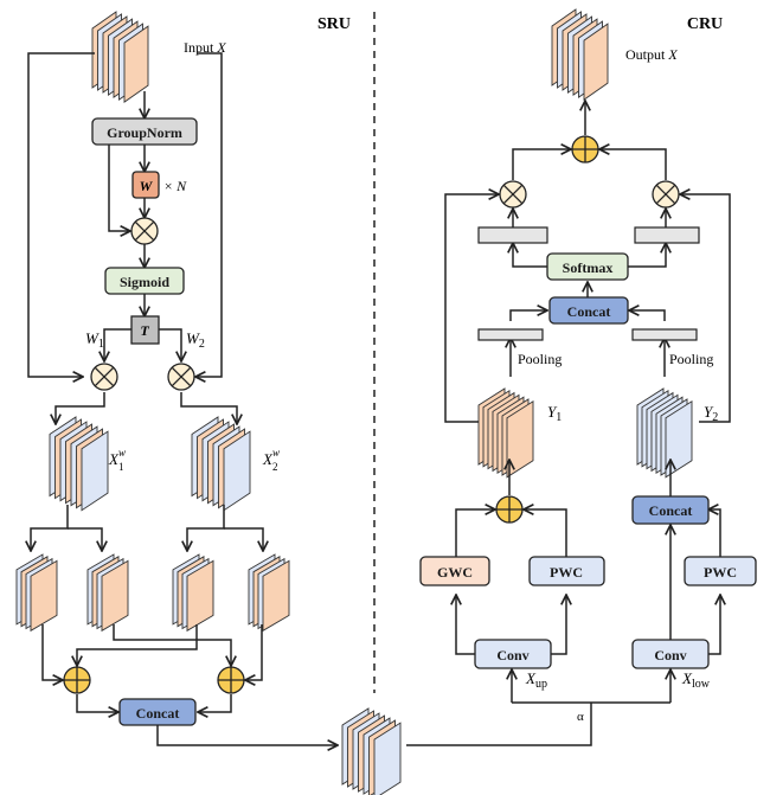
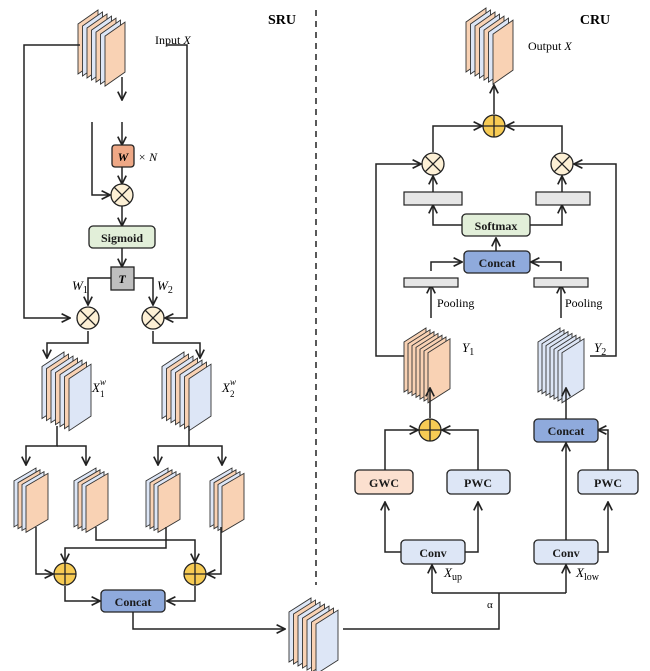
  SRU
  CRU
- GroupNorm
  W
  × N
  Sigmoid
  T
  W1
  W2
  Concat
  Input X
  Xw 1
  Xw 2
  Softmax
  Concat
  Pooling
  Pooling
  Y1
  Y2
  GWC
  PWC
  Concat
  PWC
  Conv
  Conv
  Xup
  Xlow
  α
  Output X
